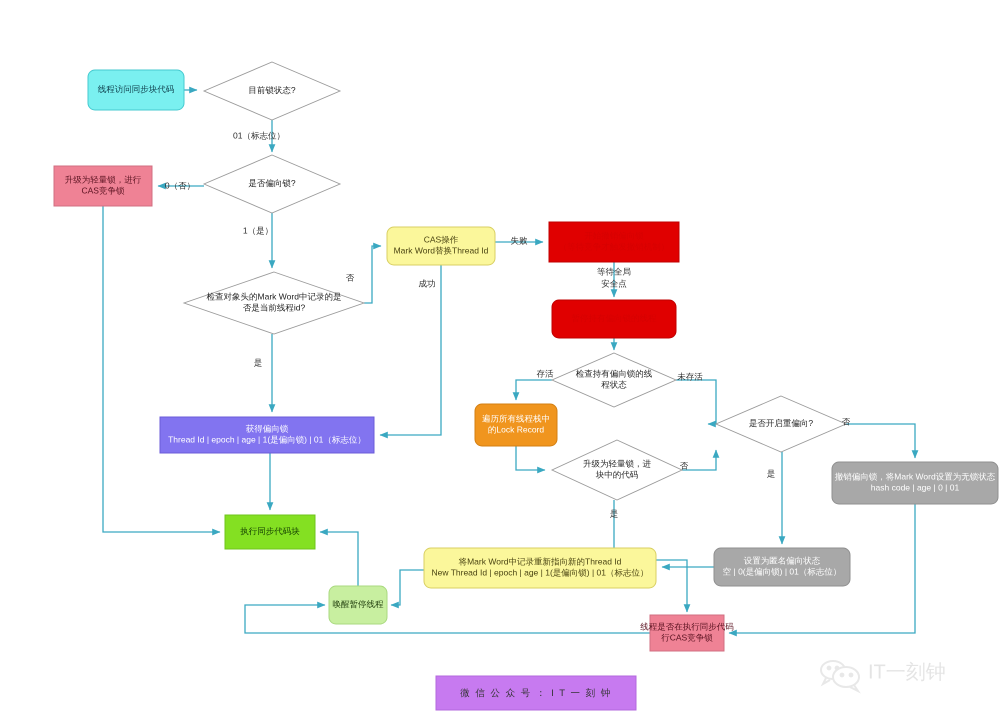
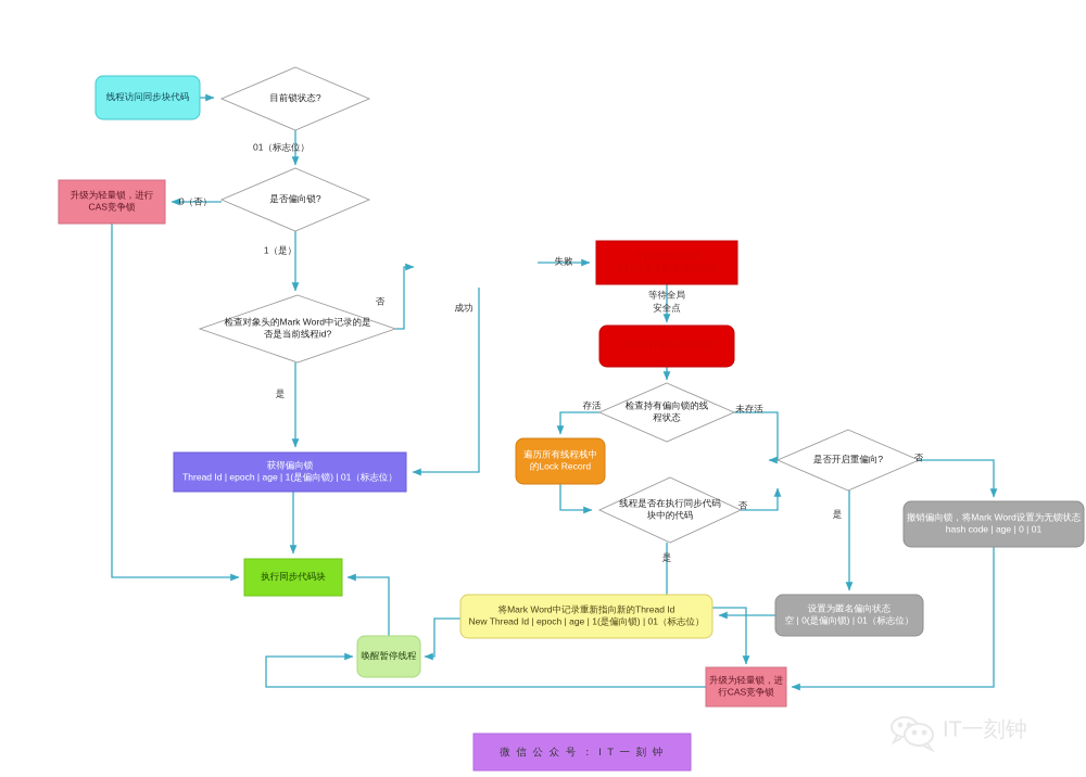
  线程访问同步块代码
  目前锁状态?
  是否偏向锁?
  升级为轻量锁，进行 CAS竞争锁
  检查对象头的Mark Word中记录的是否是当前线程id?
- CAS操作 Mark Word替换Thread Id
  检查持有偏向锁的线程状态
  遍历所有线程栈中的Lock Record
- 升级为轻量锁，进块中的代码
+ 线程是否在执行同步代码块中的代码
  是否开启重偏向?
  获得偏向锁 Thread Id | epoch | age | 1(是偏向锁) | 01（标志位）
  执行同步代码块
  撤销偏向锁，将Mark Word设置为无锁状态 hash code | age | 0 | 01
  设置为匿名偏向状态空 | 0(是偏向锁) | 01（标志位）
  将Mark Word中记录重新指向新的Thread Id New Thread Id | epoch | age | 1(是偏向锁) | 01（标志位）
  唤醒暂停线程
- 线程是否在执行同步代码行CAS竞争锁
+ 升级为轻量锁，进行CAS竞争锁
  微 信 公 众 号 ： I T 一 刻 钟
  01（标志位）
  0（否）
  1（是）
  否
  成功
  失败
  是
  等待全局
  安全点
  存活
  未存活
  否
  是
  否
  是
  IT一刻钟
